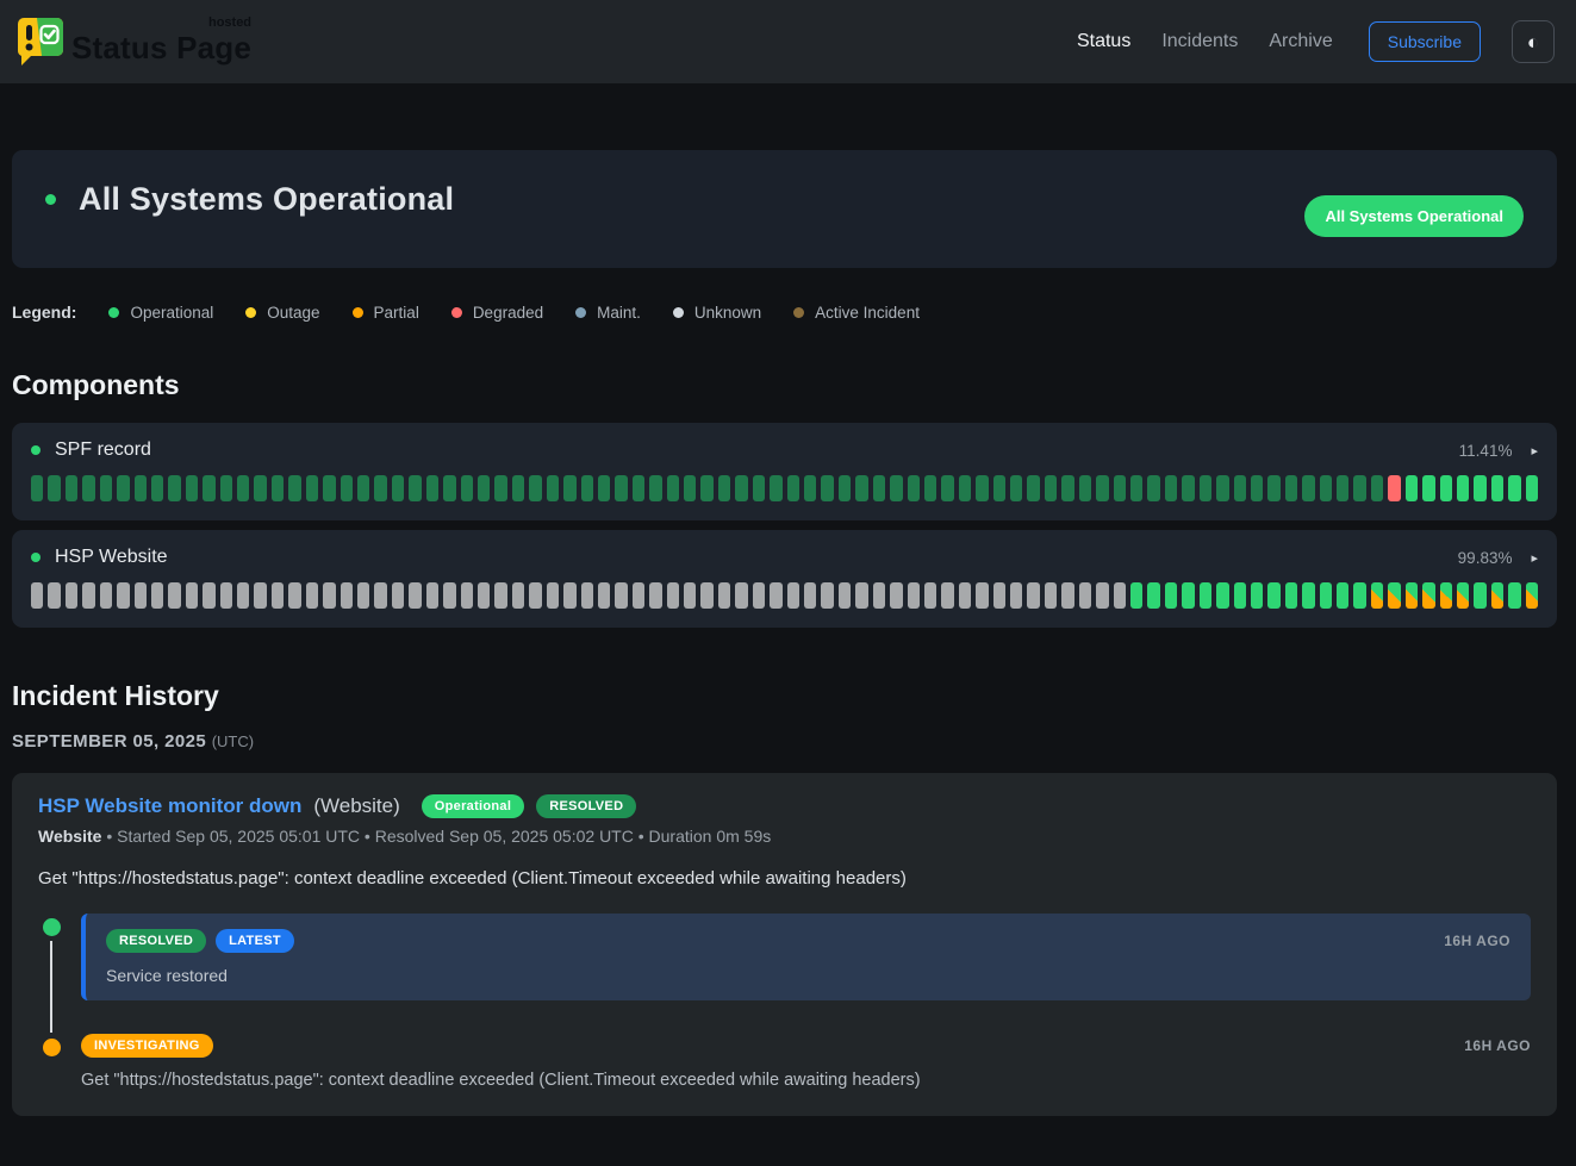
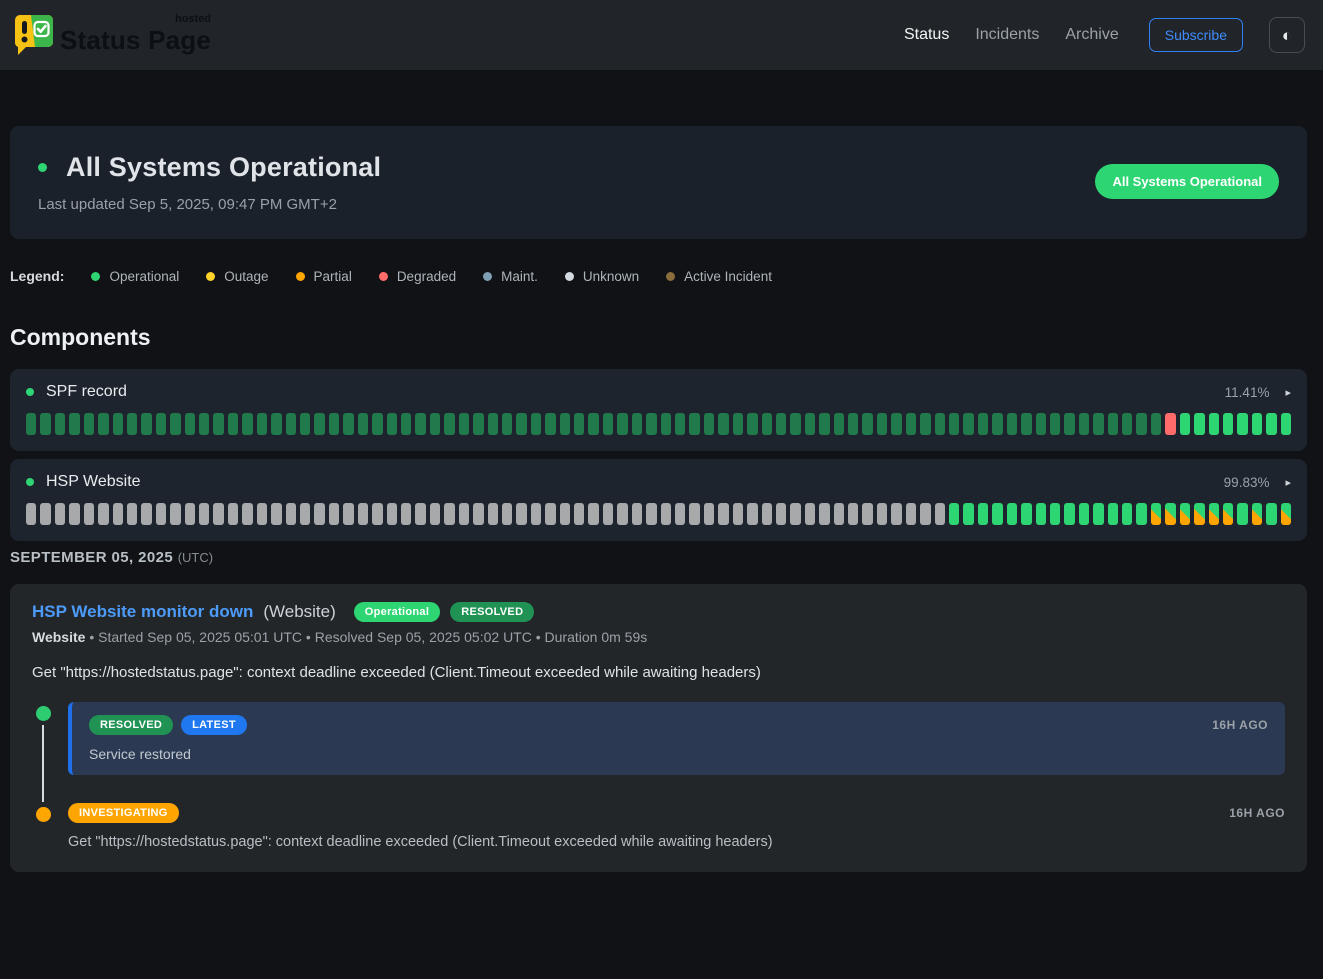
  Status
  Incidents
  Archive
  Subscribe
  ◐
  All Systems Operational
+ Last updated Sep 5, 2025, 09:47 PM GMT+2
  All Systems Operational
  Legend:
  Operational
  Outage
  Partial
  Degraded
  Maint.
  Unknown
  Active Incident
  Components
  SPF record
  11.41%
  ▸
  HSP Website
  99.83%
  ▸
- Incident History
  SEPTEMBER 05, 2025 (UTC)
  HSP Website monitor down
  (Website)
  Operational
  RESOLVED
  Website • Started Sep 05, 2025 05:01 UTC • Resolved Sep 05, 2025 05:02 UTC • Duration 0m 59s
  Get "https://hostedstatus.page": context deadline exceeded (Client.Timeout exceeded while awaiting headers)
  RESOLVED
  LATEST
  16H AGO
  Service restored
  INVESTIGATING
  16H AGO
  Get "https://hostedstatus.page": context deadline exceeded (Client.Timeout exceeded while awaiting headers)
